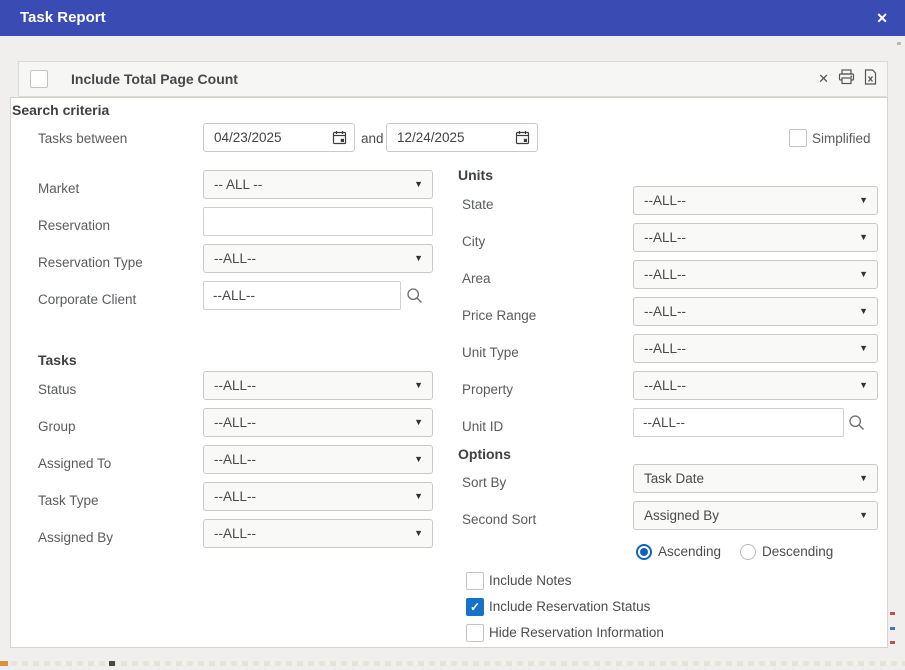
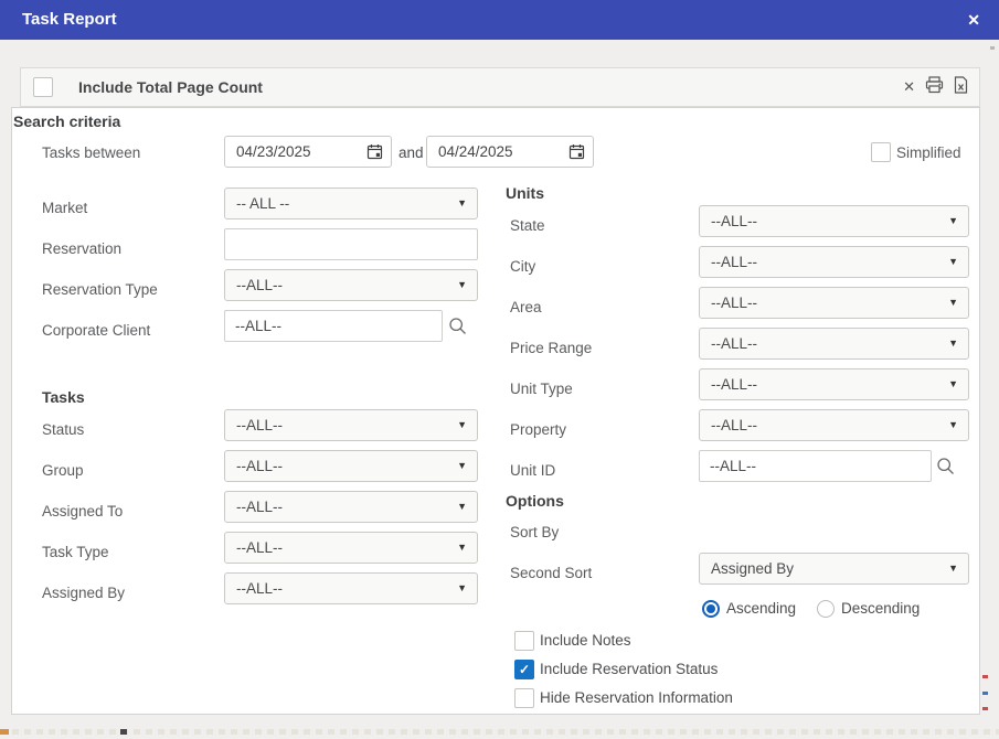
  Task Report
  Include Total Page Count
  Search criteria
  Tasks between
  04/23/2025
  and
- 12/24/2025
+ 04/24/2025
  Simplified
  Market
  -- ALL --
  Reservation
  Reservation Type
  --ALL--
  Corporate Client
  --ALL--
  Tasks
  Status
  --ALL--
  Group
  --ALL--
  Assigned To
  --ALL--
  Task Type
  --ALL--
  Assigned By
  --ALL--
  Units
  State
  --ALL--
  City
  --ALL--
  Area
  --ALL--
  Price Range
  --ALL--
  Unit Type
  --ALL--
  Property
  --ALL--
  Unit ID
  --ALL--
  Options
  Sort By
- Task Date
  Second Sort
  Assigned By
  Ascending
  Descending
  Include Notes
  Include Reservation Status
  Hide Reservation Information
